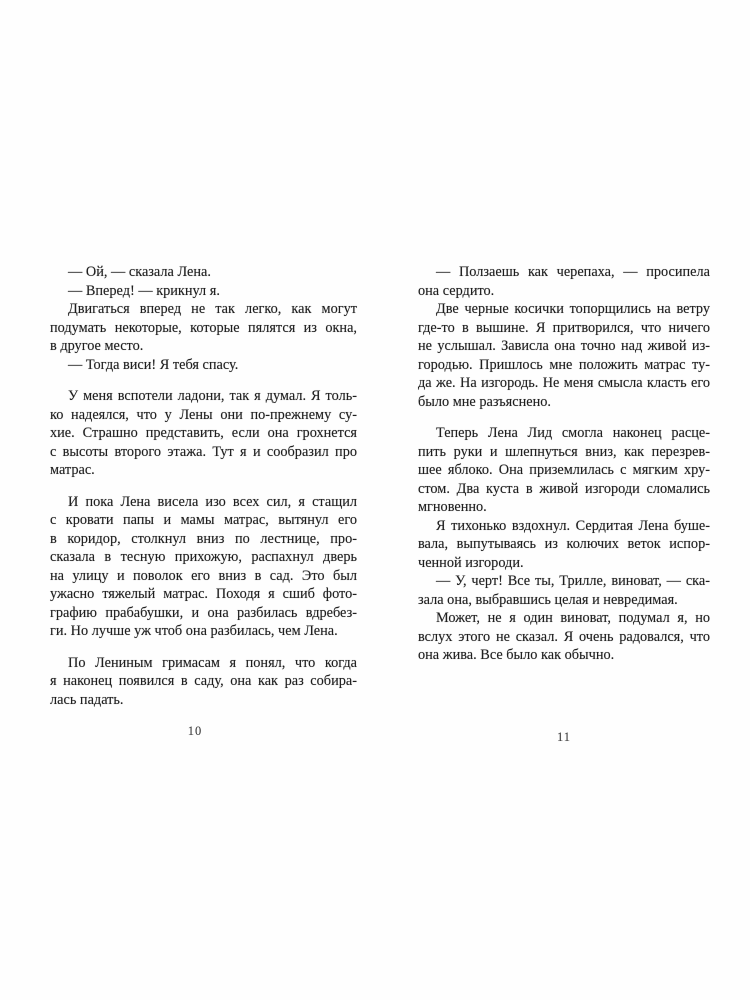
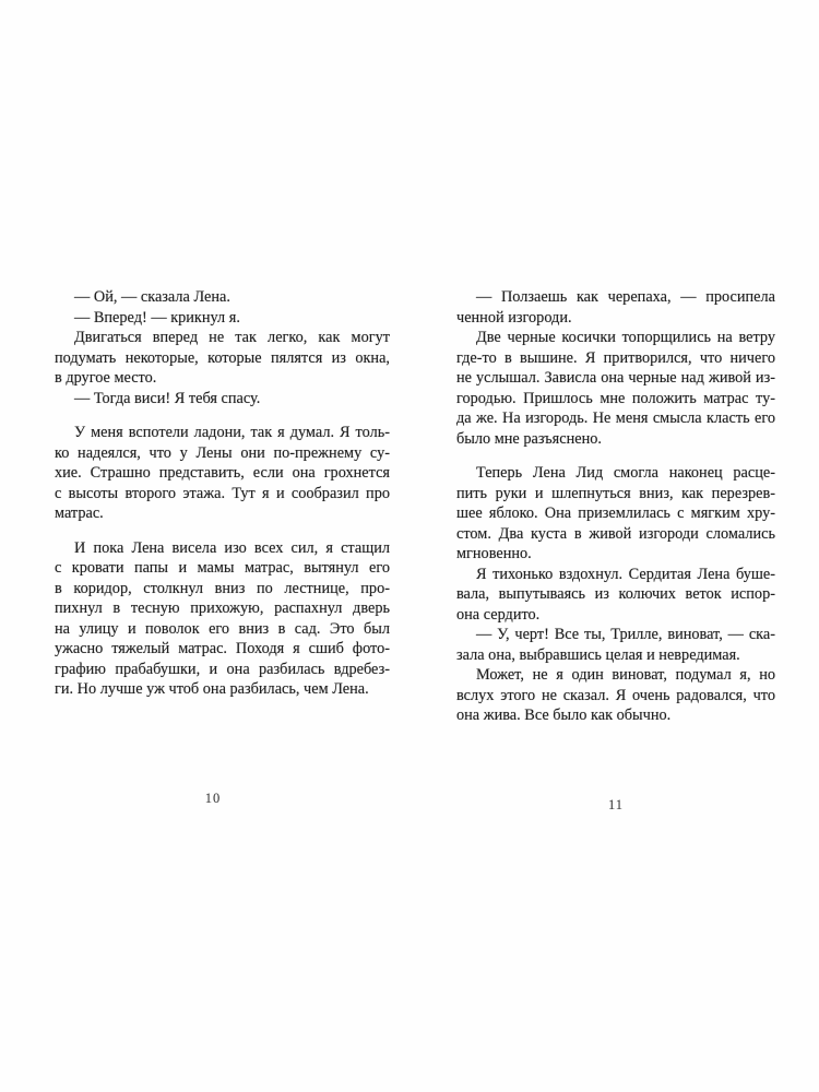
  — Ой, — сказала Лена.
  — Вперед! — крикнул я.
  Двигаться вперед не так легко, как могут
  подумать некоторые, которые пялятся из окна,
  в другое место.
  — Тогда виси! Я тебя спасу.
  У меня вспотели ладони, так я думал. Я толь-
  ко надеялся, что у Лены они по-прежнему су-
  хие. Страшно представить, если она грохнется
  с высоты второго этажа. Тут я и сообразил про
  матрас.
  И пока Лена висела изо всех сил, я стащил
  с кровати папы и мамы матрас, вытянул его
  в коридор, столкнул вниз по лестнице, про-
- сказала в тесную прихожую, распахнул дверь
+ пихнул в тесную прихожую, распахнул дверь
  на улицу и поволок его вниз в сад. Это был
  ужасно тяжелый матрас. Походя я сшиб фото-
  графию прабабушки, и она разбилась вдребез-
  ги. Но лучше уж чтоб она разбилась, чем Лена.
- По Лениным гримасам я понял, что когда
- я наконец появился в саду, она как раз собира-
- лась падать.
  — Ползаешь как черепаха, — просипела
- она сердито.
+ ченной изгороди.
  Две черные косички топорщились на ветру
  где-то в вышине. Я притворился, что ничего
- не услышал. Зависла она точно над живой из-
+ не услышал. Зависла она черные над живой из-
  городью. Пришлось мне положить матрас ту-
  да же. На изгородь. Не меня смысла класть его
  было мне разъяснено.
  Теперь Лена Лид смогла наконец расце-
  пить руки и шлепнуться вниз, как перезрев-
  шее яблоко. Она приземлилась с мягким хру-
  стом. Два куста в живой изгороди сломались
  мгновенно.
  Я тихонько вздохнул. Сердитая Лена буше-
  вала, выпутываясь из колючих веток испор-
- ченной изгороди.
+ она сердито.
  — У, черт! Все ты, Трилле, виноват, — ска-
  зала она, выбравшись целая и невредимая.
  Может, не я один виноват, подумал я, но
  вслух этого не сказал. Я очень радовался, что
  она жива. Все было как обычно.
  10
  11
